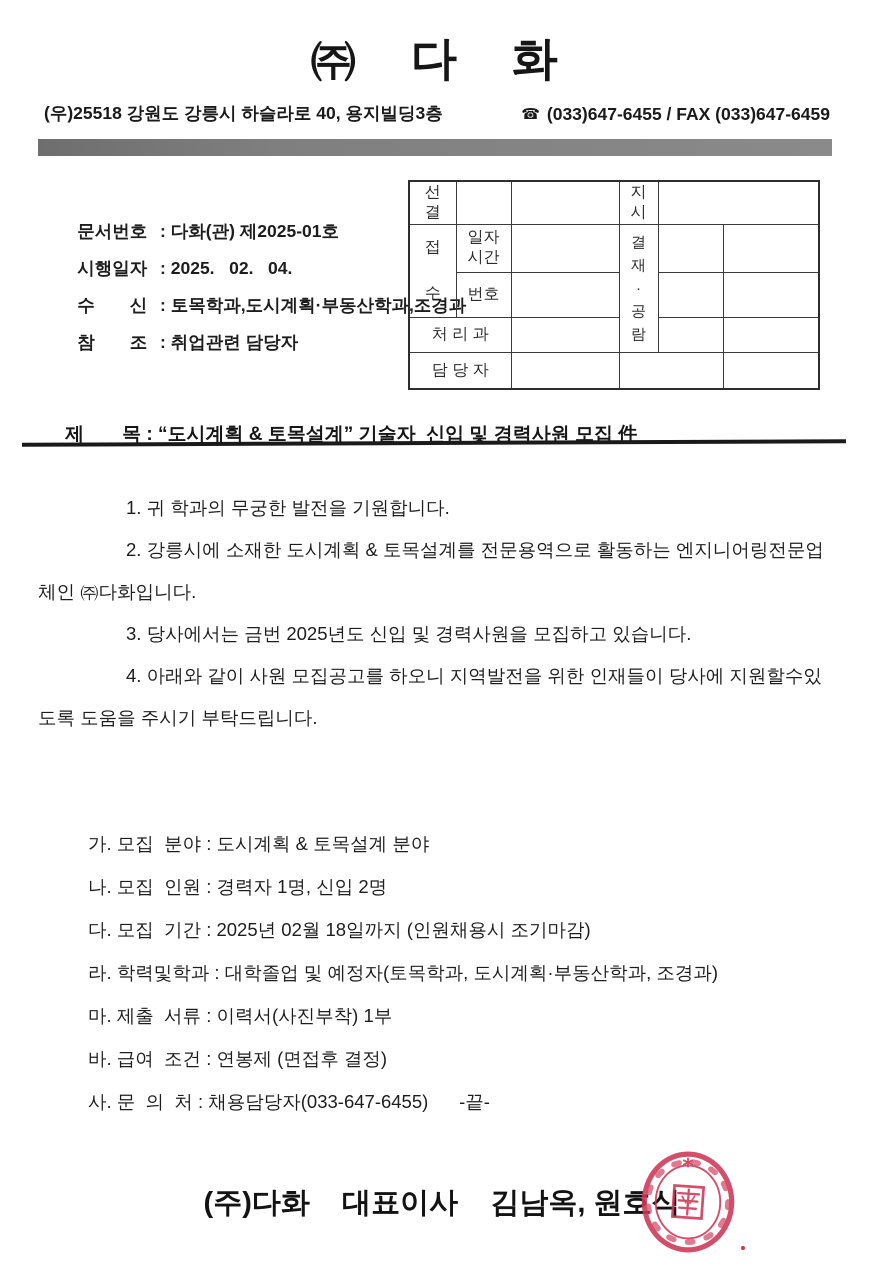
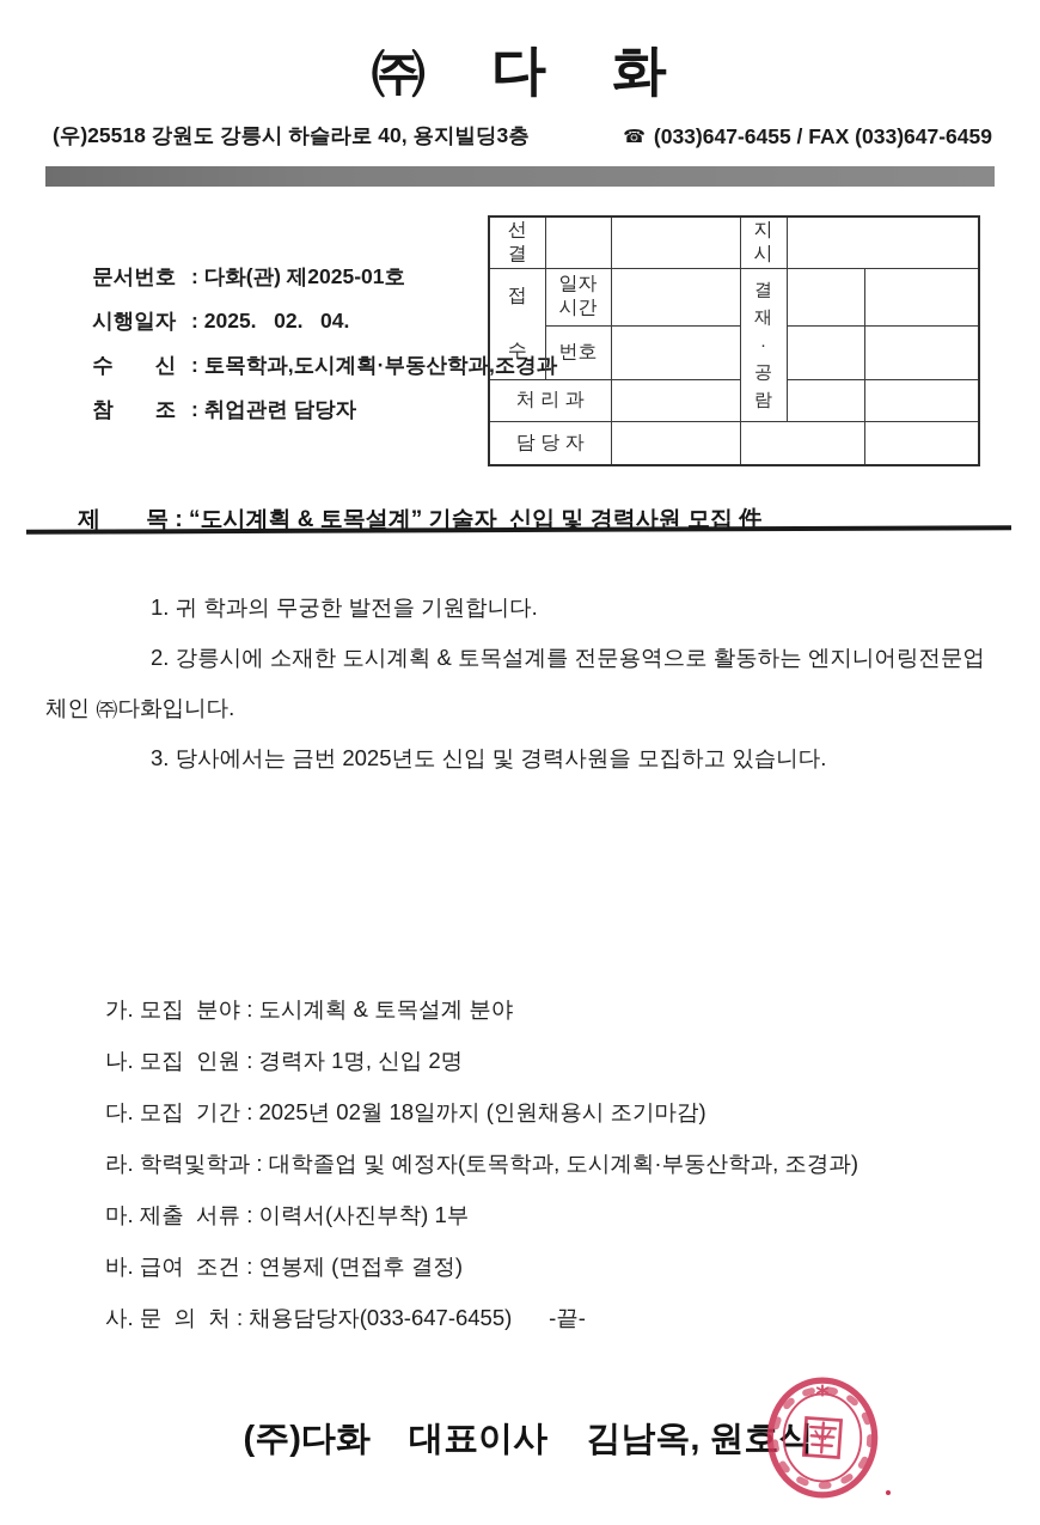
  ㈜ 다 화
  (우)25518 강원도 강릉시 하슬라로 40, 용지빌딩3층
  ☎
  (033)647-6455 / FAX (033)647-6459
  문서번호 : 다화(관) 제2025-01호
  시행일자 : 2025. 02. 04.
  수 신 : 토목학과,도시계획·부동산학과,조경과
  참 조 : 취업관련 담당자
  선 결			지 시
  접 수	일자 시간		결 재 · 공 람
  번호
  처 리 과
  담 당 자
  제 목 : “도시계획 & 토목설계” 기술자 신입 및 경력사원 모집 件
  1. 귀 학과의 무궁한 발전을 기원합니다.
  2. 강릉시에 소재한 도시계획 & 토목설계를 전문용역으로 활동하는 엔지니어링전문업체인 ㈜다화입니다.
  3. 당사에서는 금번 2025년도 신입 및 경력사원을 모집하고 있습니다.
- 4. 아래와 같이 사원 모집공고를 하오니 지역발전을 위한 인재들이 당사에 지원할수있도록 도움을 주시기 부탁드립니다.
  가. 모집 분야 : 도시계획 & 토목설계 분야
  나. 모집 인원 : 경력자 1명, 신입 2명
  다. 모집 기간 : 2025년 02월 18일까지 (인원채용시 조기마감)
  라. 학력및학과 : 대학졸업 및 예정자(토목학과, 도시계획·부동산학과, 조경과)
  마. 제출 서류 : 이력서(사진부착) 1부
  바. 급여 조건 : 연봉제 (면접후 결정)
  사. 문 의 처 : 채용담당자(033-647-6455) -끝-
  (주)다화 대표이사 김남옥, 원호식
